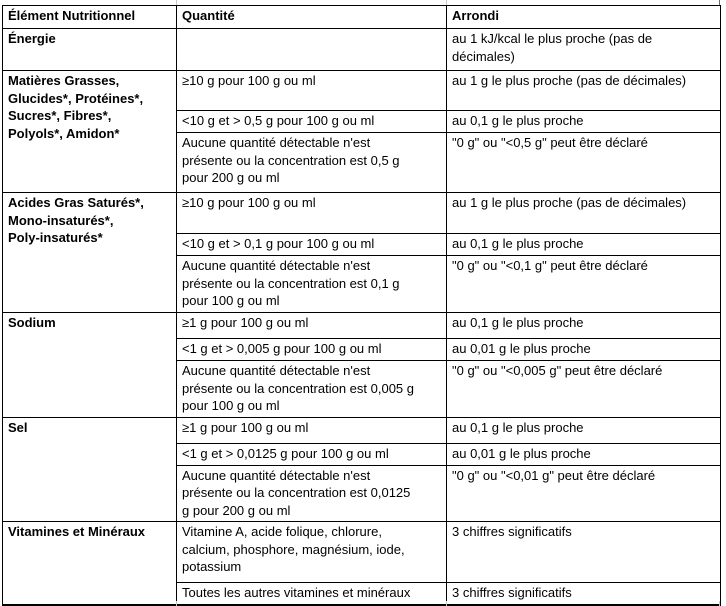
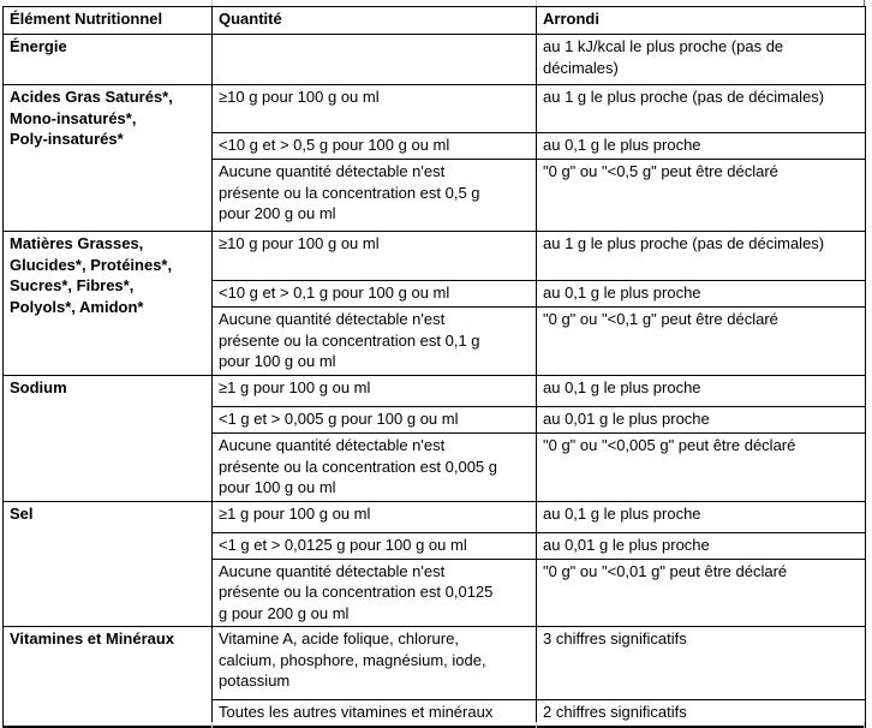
  Élément Nutritionnel	Quantité	Arrondi
  Énergie		au 1 kJ/kcal le plus proche (pas de décimales)
- Matières Grasses, Glucides*, Protéines*, Sucres*, Fibres*, Polyols*, Amidon*	≥10 g pour 100 g ou ml	au 1 g le plus proche (pas de décimales)
+ Acides Gras Saturés*, Mono-insaturés*, Poly-insaturés*	≥10 g pour 100 g ou ml	au 1 g le plus proche (pas de décimales)
  <10 g et > 0,5 g pour 100 g ou ml	au 0,1 g le plus proche
  Aucune quantité détectable n'est présente ou la concentration est 0,5 g pour 200 g ou ml	"0 g" ou "<0,5 g" peut être déclaré
- Acides Gras Saturés*, Mono-insaturés*, Poly-insaturés*	≥10 g pour 100 g ou ml	au 1 g le plus proche (pas de décimales)
+ Matières Grasses, Glucides*, Protéines*, Sucres*, Fibres*, Polyols*, Amidon*	≥10 g pour 100 g ou ml	au 1 g le plus proche (pas de décimales)
  <10 g et > 0,1 g pour 100 g ou ml	au 0,1 g le plus proche
  Aucune quantité détectable n'est présente ou la concentration est 0,1 g pour 100 g ou ml	"0 g" ou "<0,1 g" peut être déclaré
  Sodium	≥1 g pour 100 g ou ml	au 0,1 g le plus proche
  <1 g et > 0,005 g pour 100 g ou ml	au 0,01 g le plus proche
  Aucune quantité détectable n'est présente ou la concentration est 0,005 g pour 100 g ou ml	"0 g" ou "<0,005 g" peut être déclaré
  Sel	≥1 g pour 100 g ou ml	au 0,1 g le plus proche
  <1 g et > 0,0125 g pour 100 g ou ml	au 0,01 g le plus proche
  Aucune quantité détectable n'est présente ou la concentration est 0,0125 g pour 200 g ou ml	"0 g" ou "<0,01 g" peut être déclaré
  Vitamines et Minéraux	Vitamine A, acide folique, chlorure, calcium, phosphore, magnésium, iode, potassium	3 chiffres significatifs
- Toutes les autres vitamines et minéraux	3 chiffres significatifs
+ Toutes les autres vitamines et minéraux	2 chiffres significatifs
